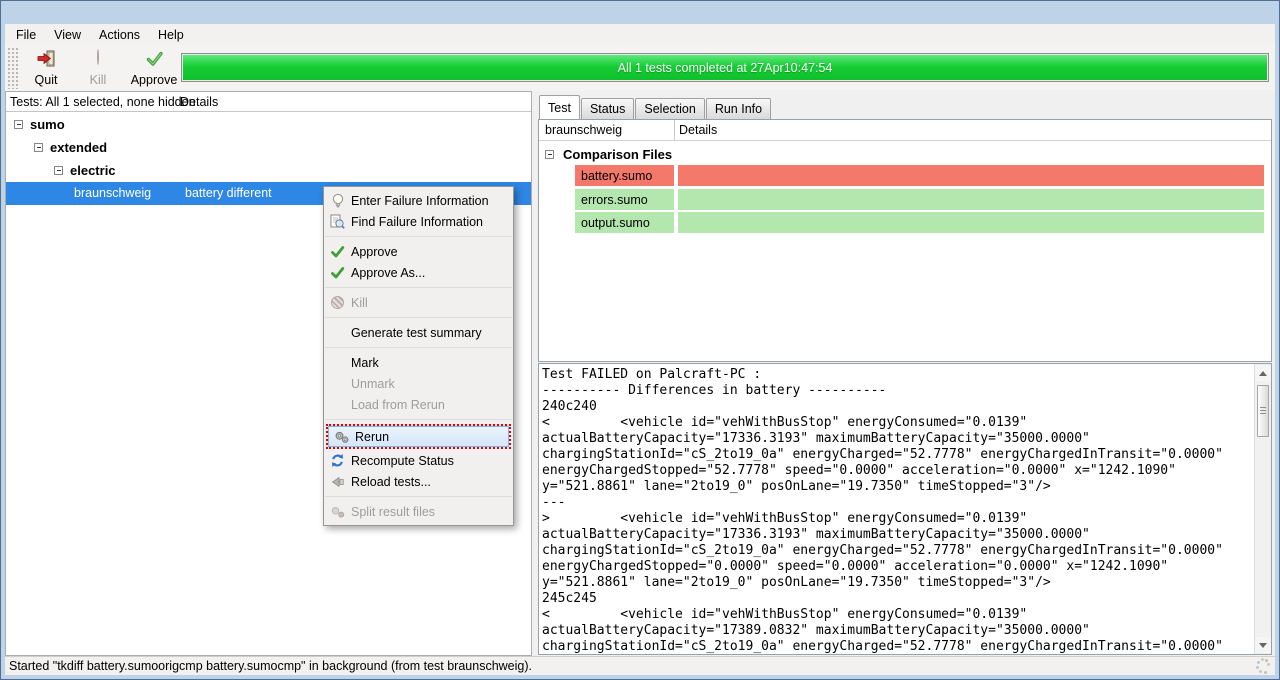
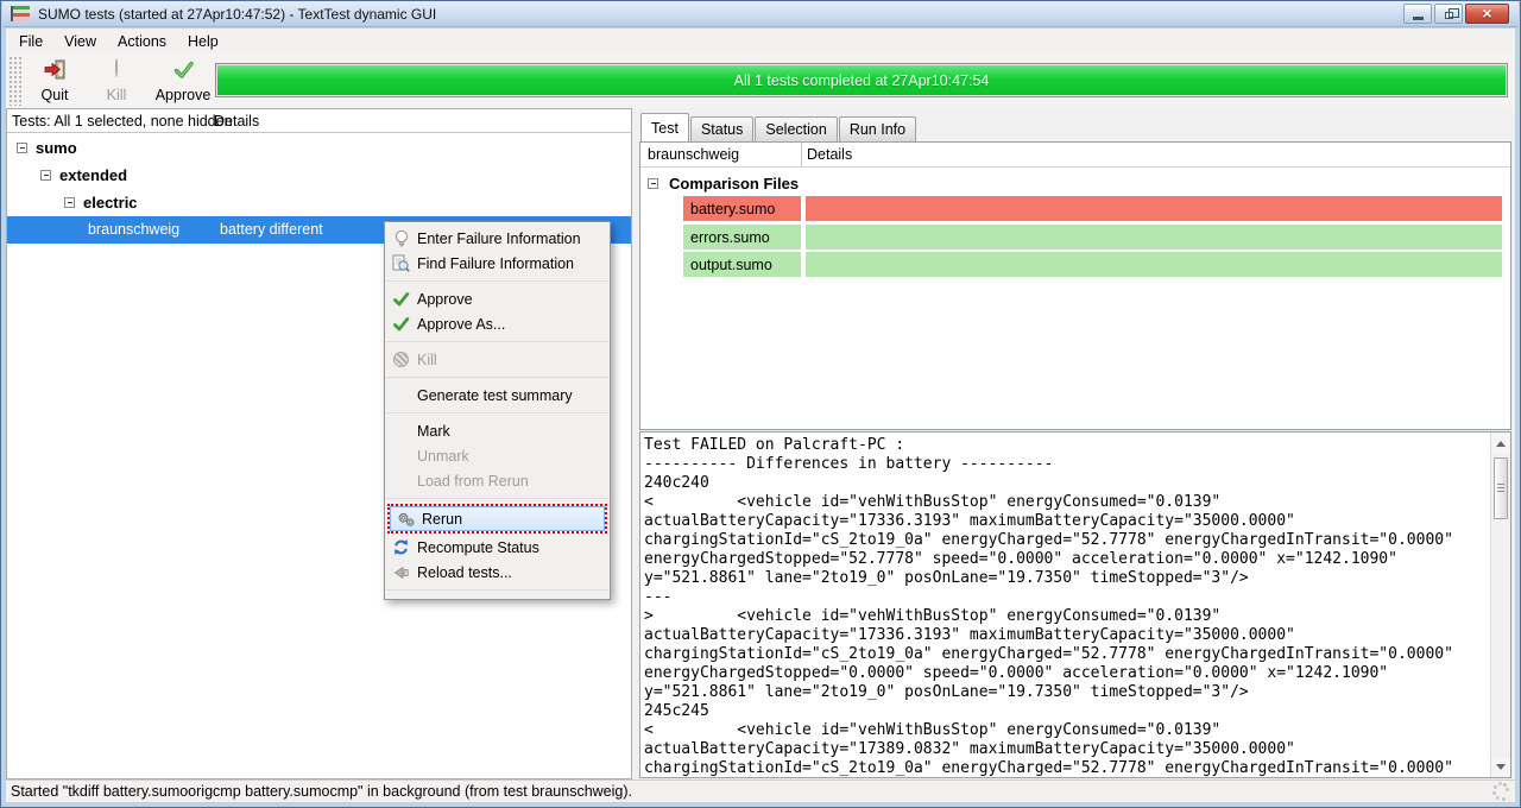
+ SUMO tests (started at 27Apr10:47:52) - TextTest dynamic GUI
  File
  View
  Actions
  Help
  Quit
  Kill
  Approve
  All 1 tests completed at 27Apr10:47:54
  Tests: All 1 selected, none hidden
  Details
  sumo
  extended
  electric
  braunschweig
  battery different
  Test
  Status
  Selection
  Run Info
  braunschweig
  Details
  Comparison Files
  battery.sumo
  errors.sumo
  output.sumo
  Test FAILED on Palcraft-PC :
  ---------- Differences in battery ----------
  240c240
  < <vehicle id="vehWithBusStop" energyConsumed="0.0139"
  actualBatteryCapacity="17336.3193" maximumBatteryCapacity="35000.0000"
  chargingStationId="cS_2to19_0a" energyCharged="52.7778" energyChargedInTransit="0.0000"
  energyChargedStopped="52.7778" speed="0.0000" acceleration="0.0000" x="1242.1090"
  y="521.8861" lane="2to19_0" posOnLane="19.7350" timeStopped="3"/>
  ---
  > <vehicle id="vehWithBusStop" energyConsumed="0.0139"
  actualBatteryCapacity="17336.3193" maximumBatteryCapacity="35000.0000"
  chargingStationId="cS_2to19_0a" energyCharged="52.7778" energyChargedInTransit="0.0000"
  energyChargedStopped="0.0000" speed="0.0000" acceleration="0.0000" x="1242.1090"
  y="521.8861" lane="2to19_0" posOnLane="19.7350" timeStopped="3"/>
  245c245
  < <vehicle id="vehWithBusStop" energyConsumed="0.0139"
  actualBatteryCapacity="17389.0832" maximumBatteryCapacity="35000.0000"
  chargingStationId="cS_2to19_0a" energyCharged="52.7778" energyChargedInTransit="0.0000"
  Enter Failure Information
  Find Failure Information
  Approve
  Approve As...
  Kill
  Generate test summary
  Mark
  Unmark
  Load from Rerun
  Rerun
  Recompute Status
  Reload tests...
- Split result files
  Started "tkdiff battery.sumoorigcmp battery.sumocmp" in background (from test braunschweig).
